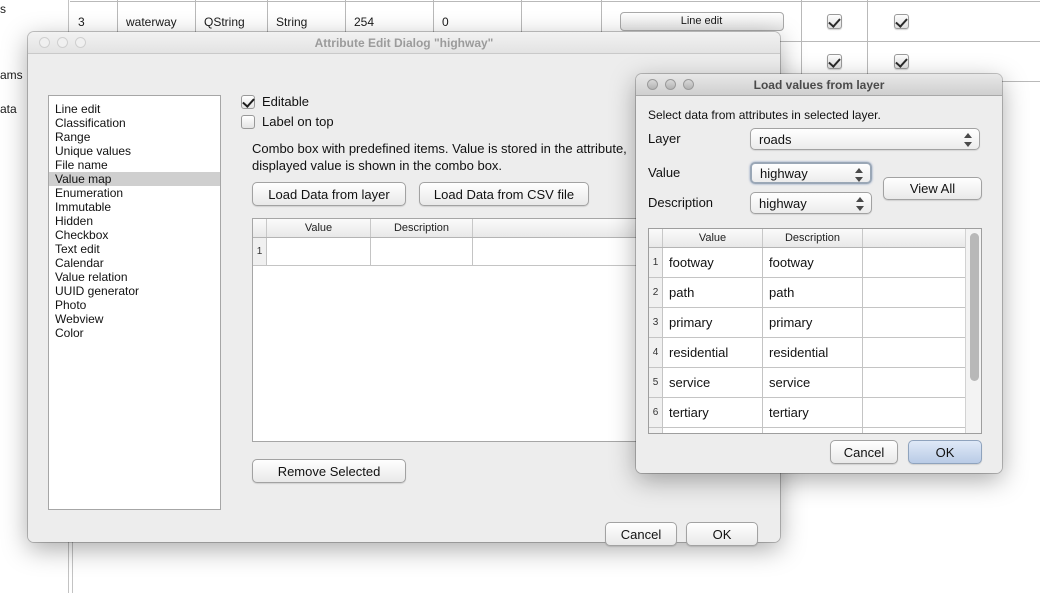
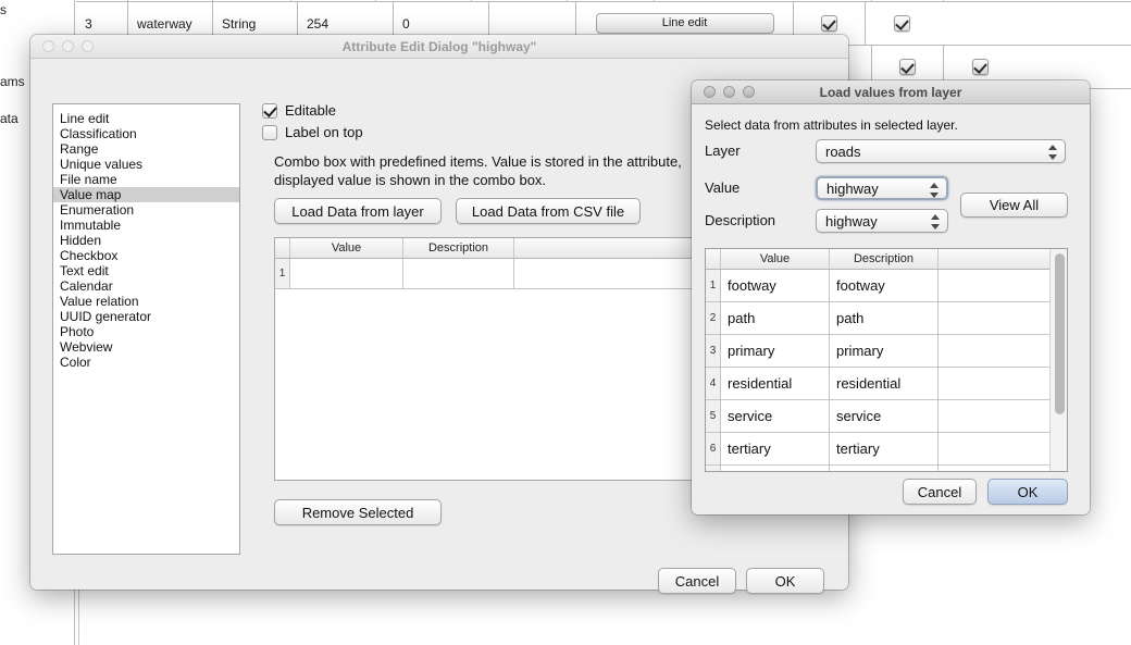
  s
  ams
  ata
  3
  waterway
- QString
  String
  254
  0
  Line edit
  Attribute Edit Dialog "highway"
  Line edit
  Classification
  Range
  Unique values
  File name
  Value map
  Enumeration
  Immutable
  Hidden
  Checkbox
  Text edit
  Calendar
  Value relation
  UUID generator
  Photo
  Webview
  Color
  Editable
  Label on top
  Combo box with predefined items. Value is stored in the attribute, displayed value is shown in the combo box.
  Load Data from layer
  Load Data from CSV file
  Value
  Description
  1
  Remove Selected
  Cancel
  OK
  Load values from layer
  Select data from attributes in selected layer.
  Layer
  Value
  Description
  roads
  highway
  highway
  View All
  Value
  Description
  1
  footway
  footway
  2
  path
  path
  3
  primary
  primary
  4
  residential
  residential
  5
  service
  service
  6
  tertiary
  tertiary
  Cancel
  OK
